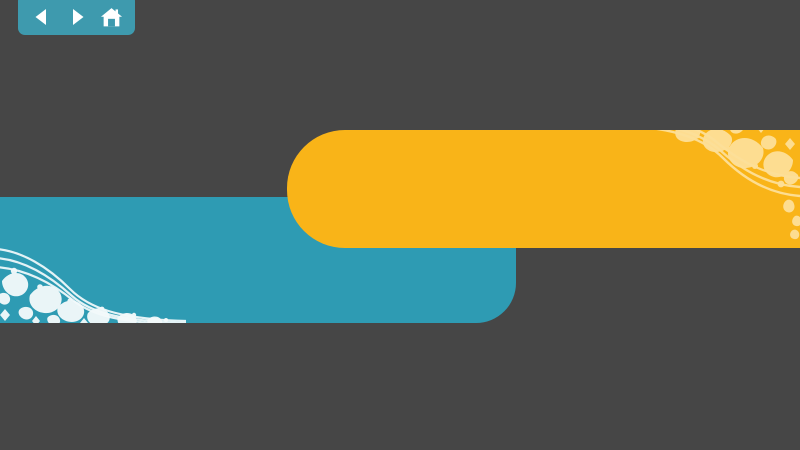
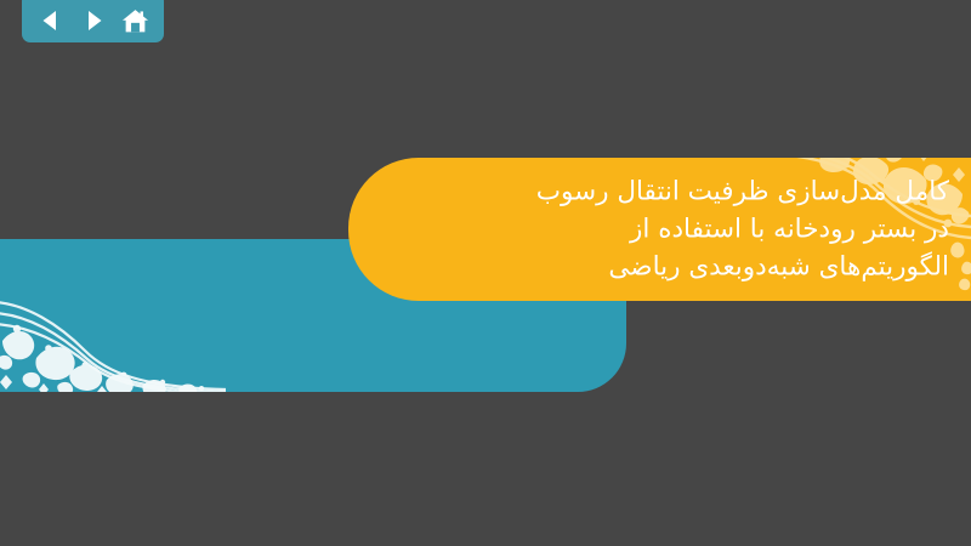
+ کامل مدل‌سازی ظرفیت انتقال رسوب
+ در بستر رودخانه با استفاده از
+ الگوریتم‌های شبه‌دوبعدی ریاضی
